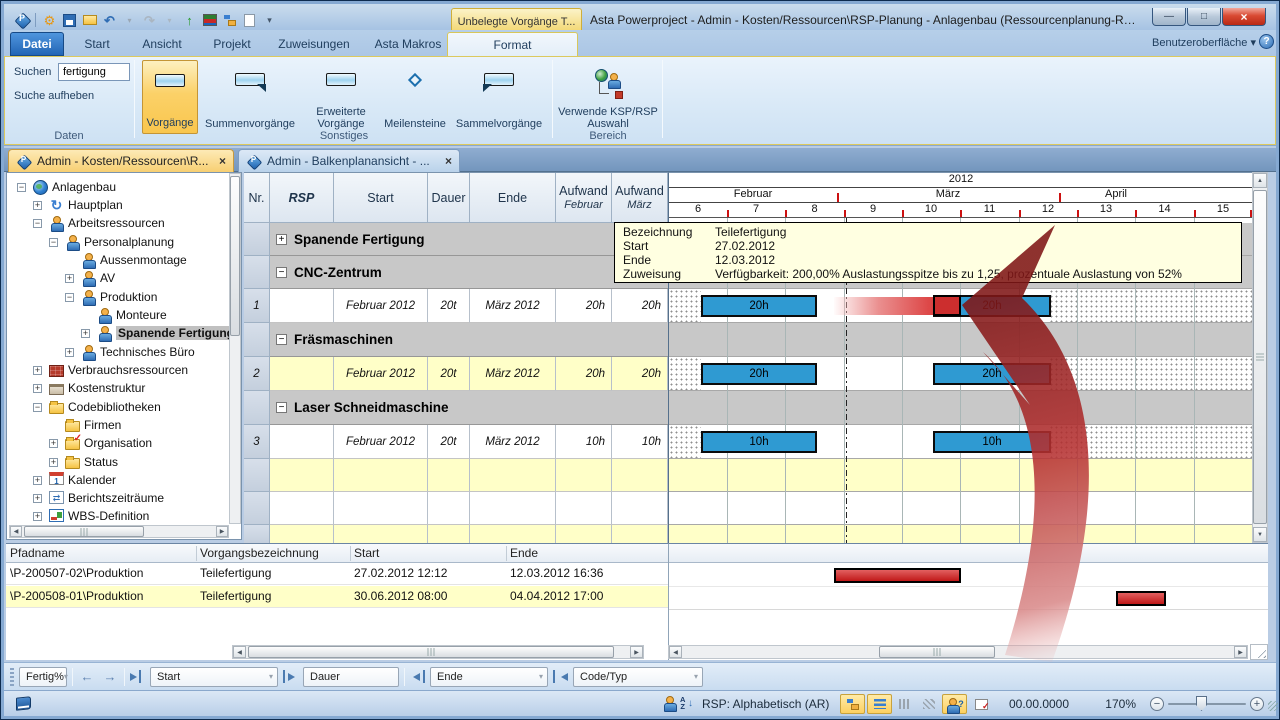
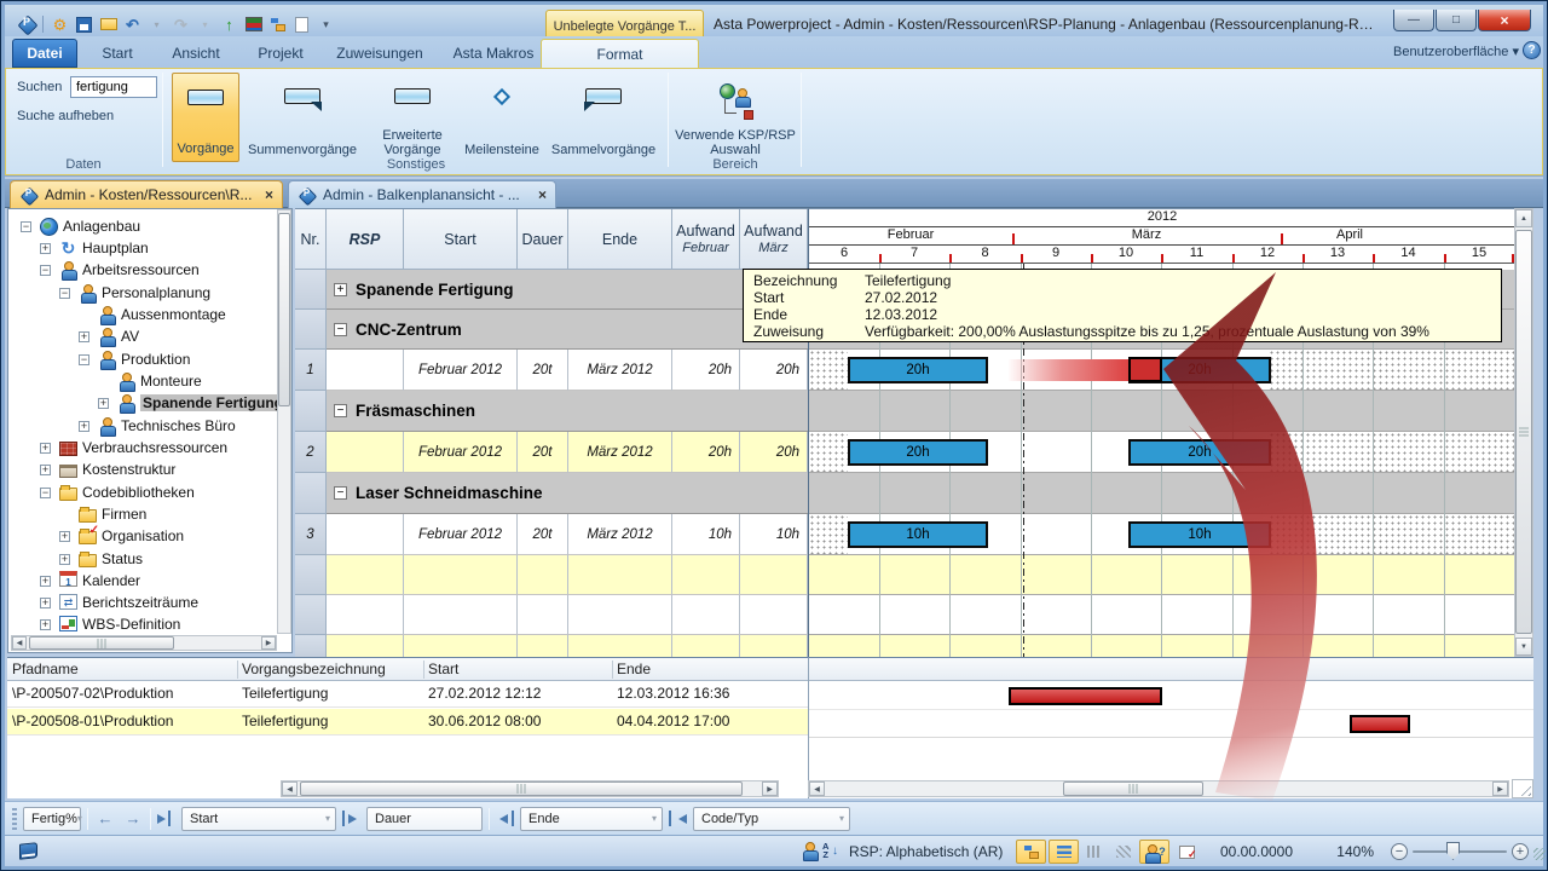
  ⚙
  ↶
  ▾
  ↷
  ▾
  ↑
  ▾
  Unbelegte Vorgänge T...
  Asta Powerproject - Admin - Kosten/Ressourcen\RSP-Planung - Anlagenbau (Ressourcenplanung-RSP
  —
  □
  ×
  Datei
  Start
  Ansicht
  Projekt
  Zuweisungen
  Asta Makros
  Format
  Benutzeroberfläche ▾
  ?
  Suchen
  fertigung
  Suche aufheben
  Daten
  Vorgänge
  Summenvorgänge
  Erweiterte Vorgänge
  Meilensteine
  Sammelvorgänge
  Sonstiges
  Verwende KSP/RSP Auswahl
  Bereich
  Admin - Kosten/Ressourcen\R...
  ×
  Admin - Balkenplanansicht - ...
  ×
  Anlagenbau
  ↻
  Hauptplan
  Arbeitsressourcen
  Personalplanung
  Aussenmontage
  AV
  Produktion
  Monteure
  Spanende Fertigun
  Technisches Büro
  Verbrauchsressourcen
  Kostenstruktur
  Codebibliotheken
  Firmen
  Organisation
  Status
  Kalender
  Berichtszeiträume
  WBS-Definition
  Nr.
  RSP
  Start
  Dauer
  Ende
  Aufwand
  Februar
  Aufwand
  März
  +
  Spanende Fertigung
  −
  CNC-Zentrum
  1
  Februar 2012
  20t
  März 2012
  20h
  20h
  −
  Fräsmaschinen
  2
  Februar 2012
  20t
  März 2012
  20h
  20h
  −
  Laser Schneidmaschine
  3
  Februar 2012
  20t
  März 2012
  10h
  10h
  2012
  Februar
  März
  April
  6
  7
  8
  9
  10
  11
  12
  13
  14
  15
  20h
  20h
  20h
  20h
  10h
  10h
  Bezeichnung
  Teilefertigung
  Start
  27.02.2012
  Ende
  12.03.2012
  Zuweisung
- Verfügbarkeit: 200,00% Auslastungsspitze bis zu 1,25, prozentuale Auslastung von 52%
+ Verfügbarkeit: 200,00% Auslastungsspitze bis zu 1,25, prozentuale Auslastung von 39%
  Pfadname
  Vorgangsbezeichnung
  Start
  Ende
  \P-200507-02\Produktion
  Teilefertigung
  27.02.2012 12:12
  12.03.2012 16:36
  \P-200508-01\Produktion
  Teilefertigung
  30.06.2012 08:00
  04.04.2012 17:00
  Fertig%
  ▾
  ←
  →
  Start
  ▾
  Dauer
  Ende
  ▾
  Code/Typ
  ▾
  A
  Z
  ↓
  RSP: Alphabetisch (AR)
  ?
  00.00.0000
- 170%
+ 140%
  −
  +
